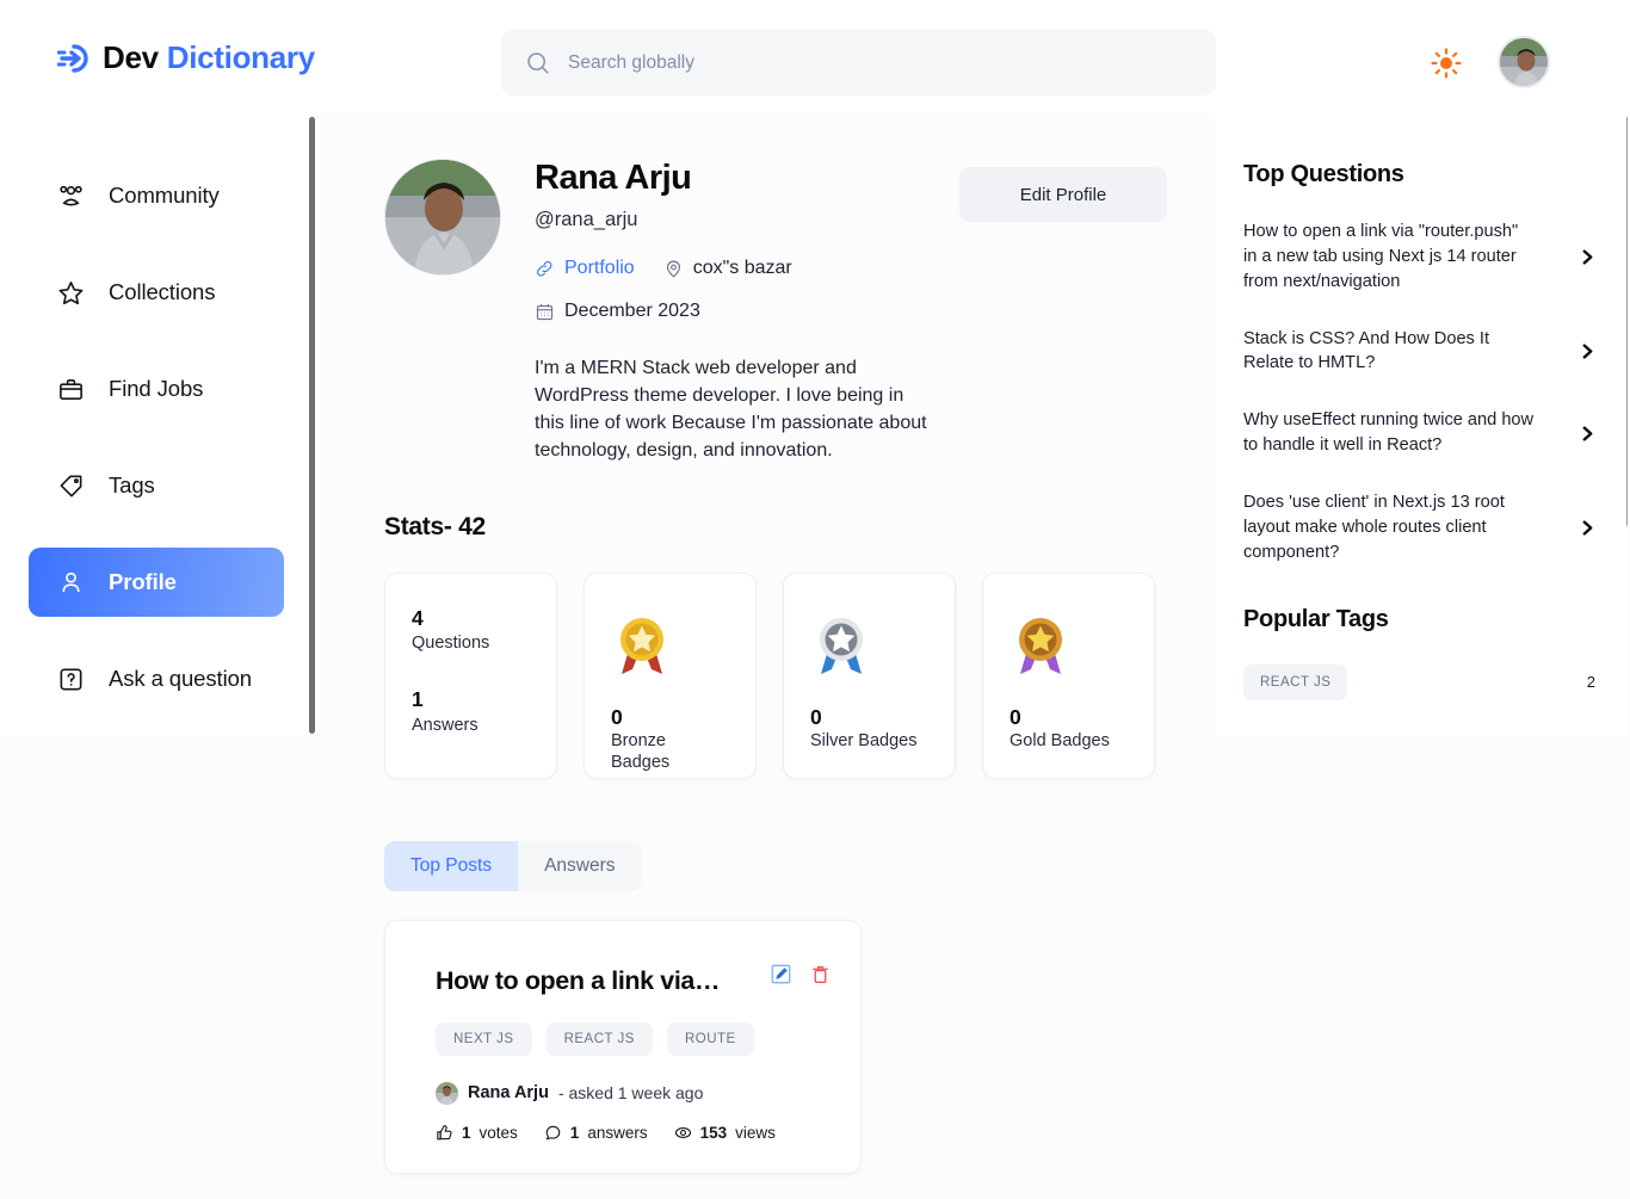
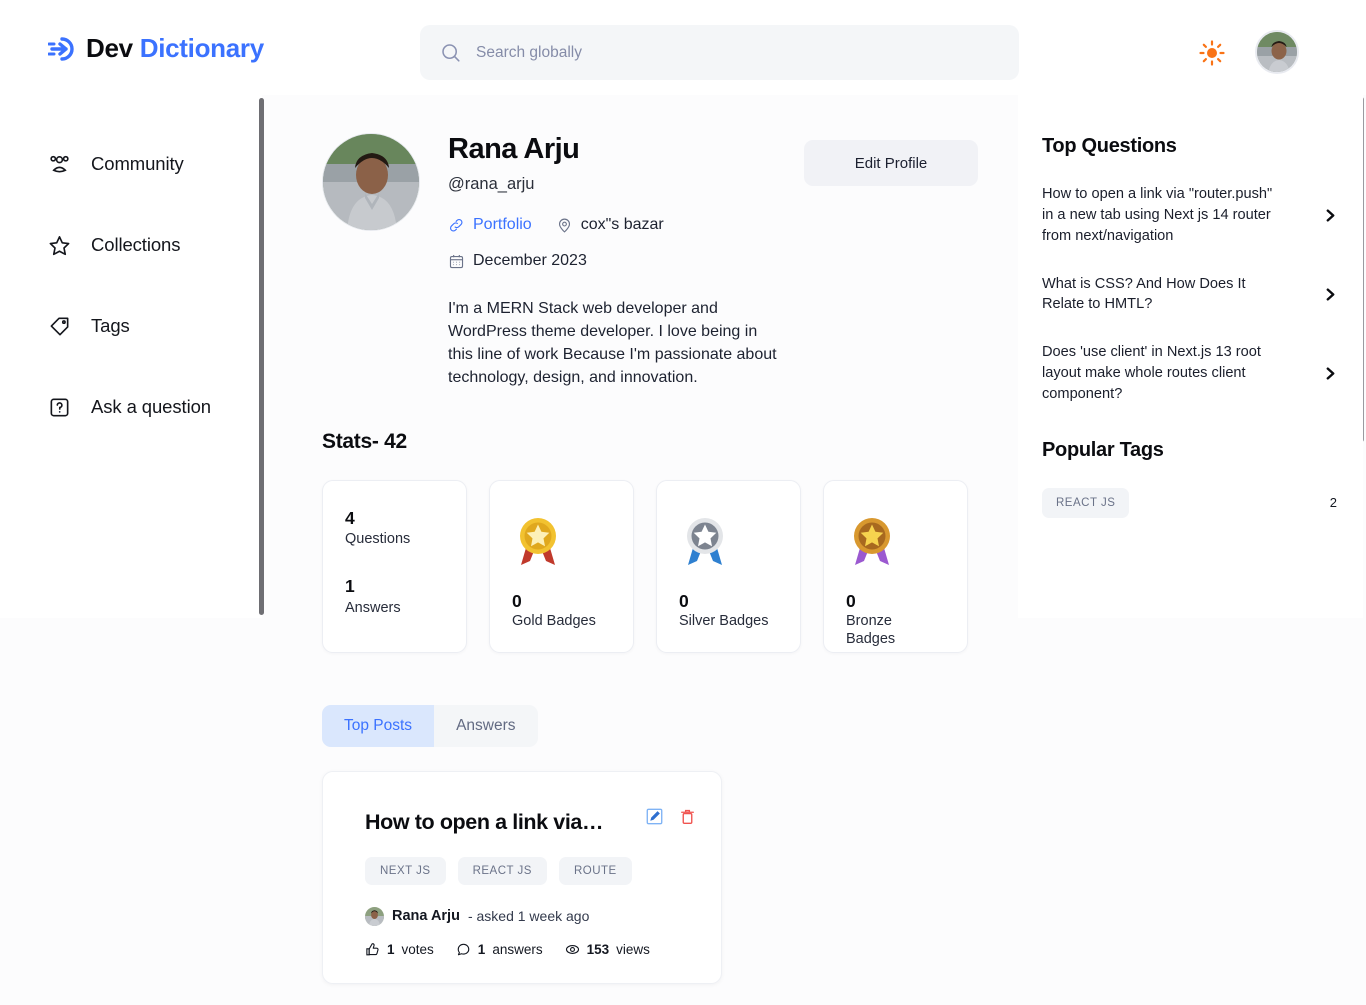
  Dev Dictionary
  Search globally
  Community
  Collections
- Find Jobs
  Tags
- Profile
  Ask a question
  Rana Arju
  @rana_arju
  Portfolio
  cox"s bazar
  December 2023
  Edit Profile
  I'm a MERN Stack web developer and WordPress theme developer. I love being in this line of work Because I'm passionate about technology, design, and innovation.
  Stats- 42
  4
  Questions
  1
  Answers
  0
- Bronze Badges
+ Gold Badges
  0
  Silver Badges
  0
- Gold Badges
+ Bronze Badges
  Top Posts
  Answers
  How to open a link via…
  NEXT JS
  REACT JS
  ROUTE
  Rana Arju
  - asked 1 week ago
  1
  votes
  1
  answers
  153
  views
  Top Questions
  How to open a link via "router.push" in a new tab using Next js 14 router from next/navigation
- Stack is CSS? And How Does It Relate to HMTL?
+ What is CSS? And How Does It Relate to HMTL?
- Why useEffect running twice and how to handle it well in React?
  Does 'use client' in Next.js 13 root layout make whole routes client component?
  Popular Tags
  REACT JS
  2
